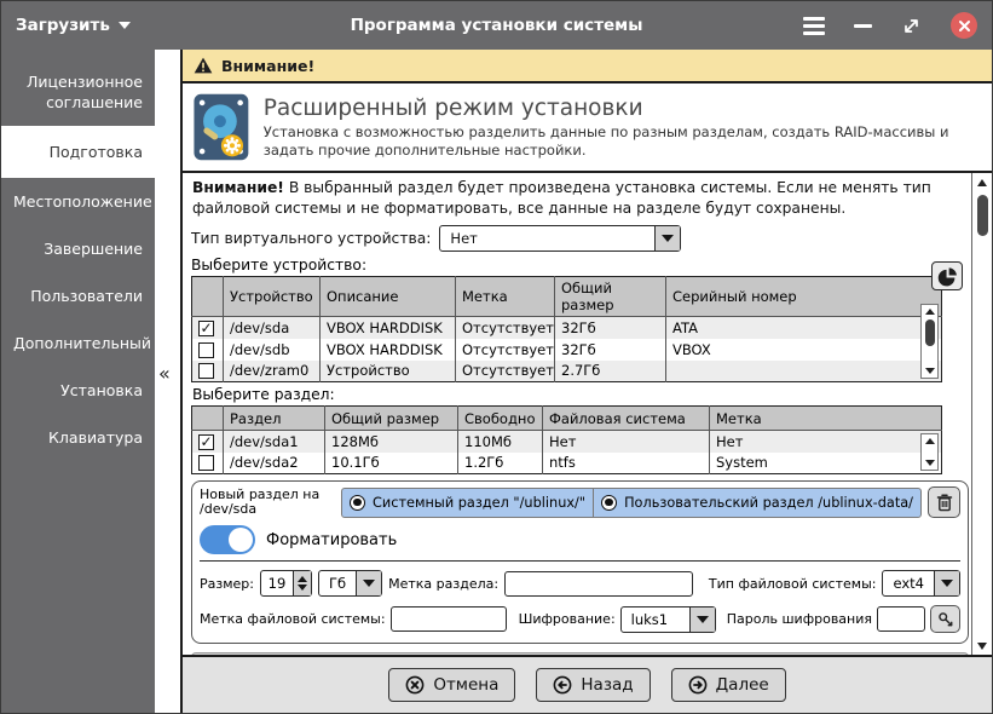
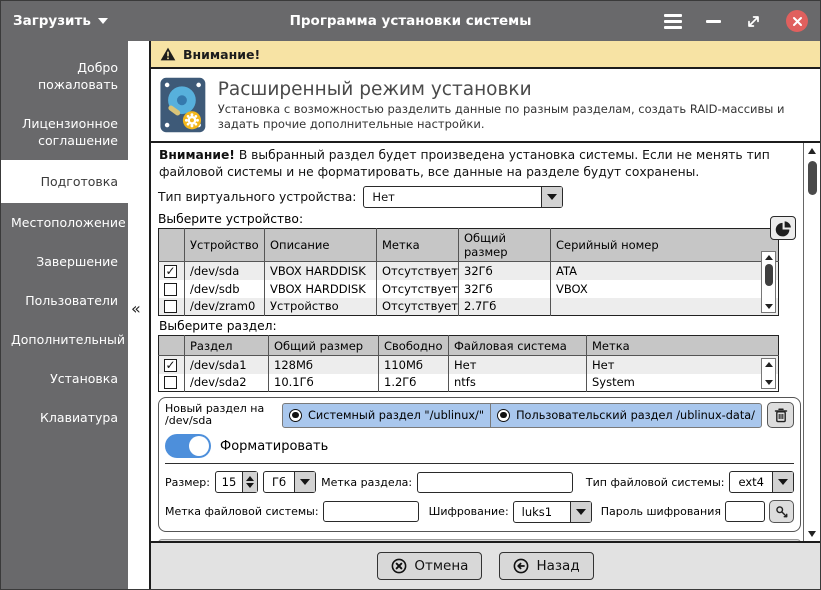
  Загрузить
  Программа установки системы
+ Добро пожаловать
  Лицензионное соглашение
  Подготовка
  Местоположение
  Завершение
  Пользователи
  Дополнительный
  Установка
  Клавиатура
  «
  Внимание!
  Расширенный режим установки
  Установка с возможностью разделить данные по разным разделам, создать RAID-массивы и задать прочие дополнительные настройки.
  Внимание! В выбранный раздел будет произведена установка системы. Если не менять тип файловой системы и не форматировать, все данные на разделе будут сохранены.
  Тип виртуального устройства:
  Нет
  Выберите устройство:
  	Устройство	Описание	Метка	Общий размер	Серийный номер
  ✓	/dev/sda	VBOX HARDDISK	Отсутствует	32Гб	ATA
  	/dev/sdb	VBOX HARDDISK	Отсутствует	32Гб	VBOX
  	/dev/zram0	Устройство	Отсутствует	2.7Гб
  Выберите раздел:
  	Раздел	Общий размер	Свободно	Файловая система	Метка
  ✓	/dev/sda1	128Мб	110Мб	Нет	Нет
  	/dev/sda2	10.1Гб	1.2Гб	ntfs	System
  Новый раздел на /dev/sda
  Системный раздел "/ublinux/"
  Пользовательский раздел /ublinux-data/
  Форматировать
  Размер:
- 19
+ 15
  Гб
  Метка раздела:
  Тип файловой системы:
  ext4
  Метка файловой системы:
  Шифрование:
  luks1
  Пароль шифрования
  Отмена
  Назад
- Далее
